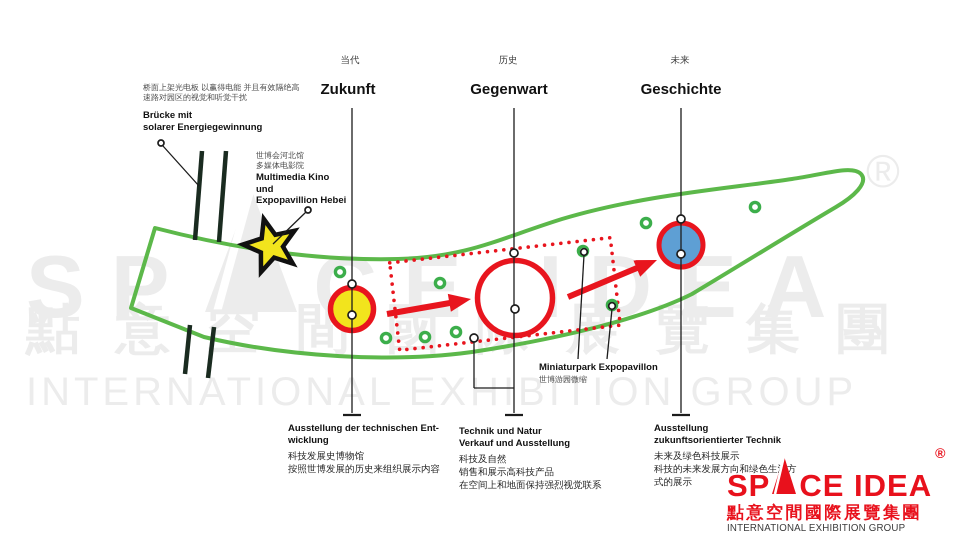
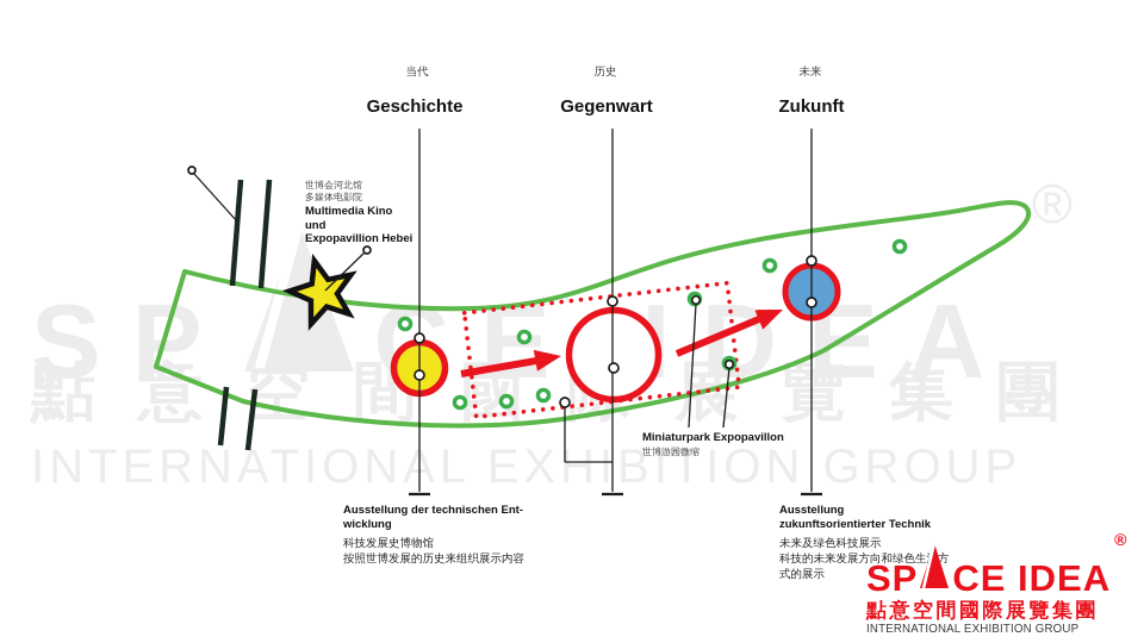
  SP
  E IDEA
  點意空國展覽集團
  INTERNATIONAL EXHIBITION GROUP
  当代
- Zukunft
+ Geschichte
  历史
  Gegenwart
  未来
- Geschichte
+ Zukunft
- 桥面上架光电板 以赢得电能 并且有效隔绝高
- 速路对园区的视觉和听觉干扰
- Brücke mit
- solarer Energiegewinnung
  世博会河北馆
  多媒体电影院
  Multimedia Kino
  und
  Expopavillion Hebei
  Miniaturpark Expopavillon
  世博游园微缩
  Ausstellung der technischen Ent-
  wicklung
  科技发展史博物馆
  按照世博发展的历史来组织展示内容
- Technik und Natur
- Verkauf und Ausstellung
- 科技及自然
- 销售和展示高科技产品
- 在空间上和地面保持强烈视觉联系
  Ausstellung
  zukunftsorientierter Technik
  未来及绿色科技展示
  科技的未来发展方向和绿色生方
  式的展示
  SP
  CE IDEA
  ®
  點意空間國際展覽集團
  INTERNATIONAL EXHIBITION GROUP
